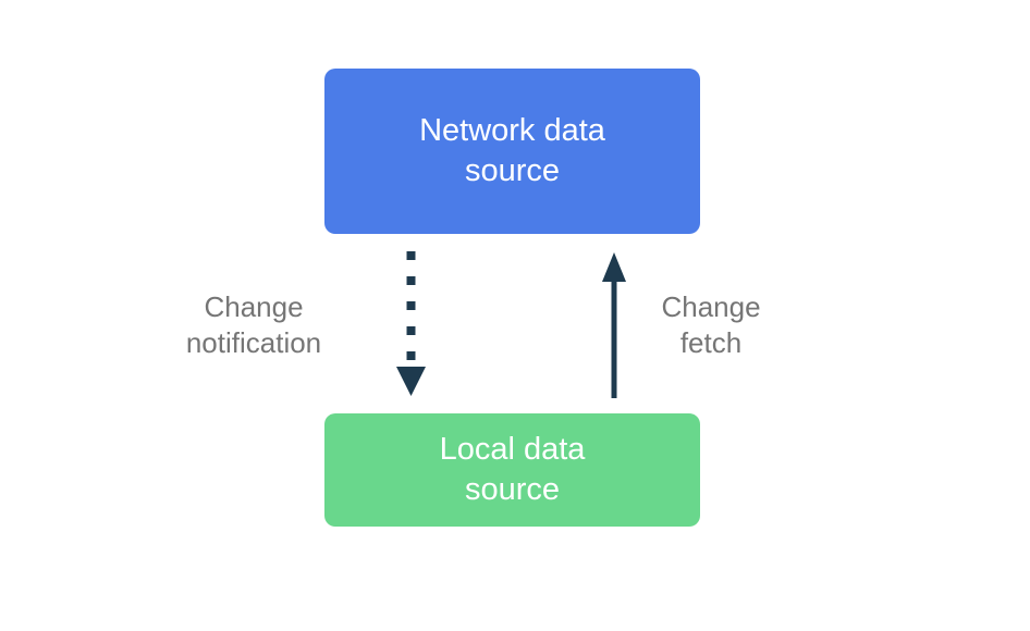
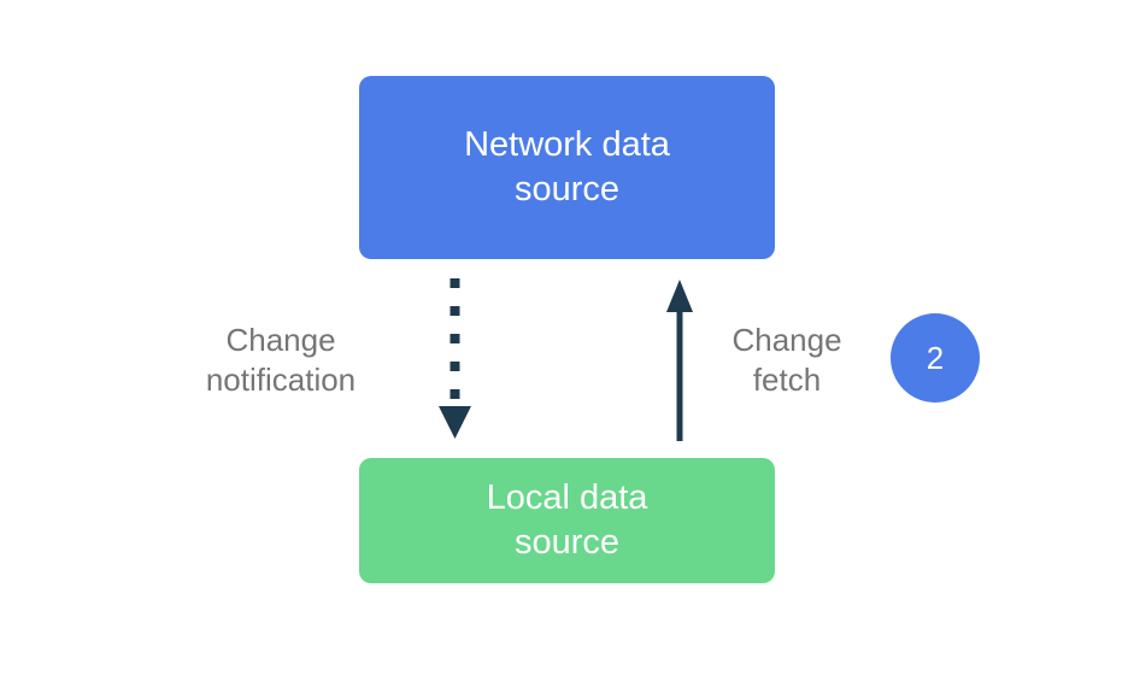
  Network data
  source
  Local data
  source
  Change
  notification
+ 2
  Change
  fetch
